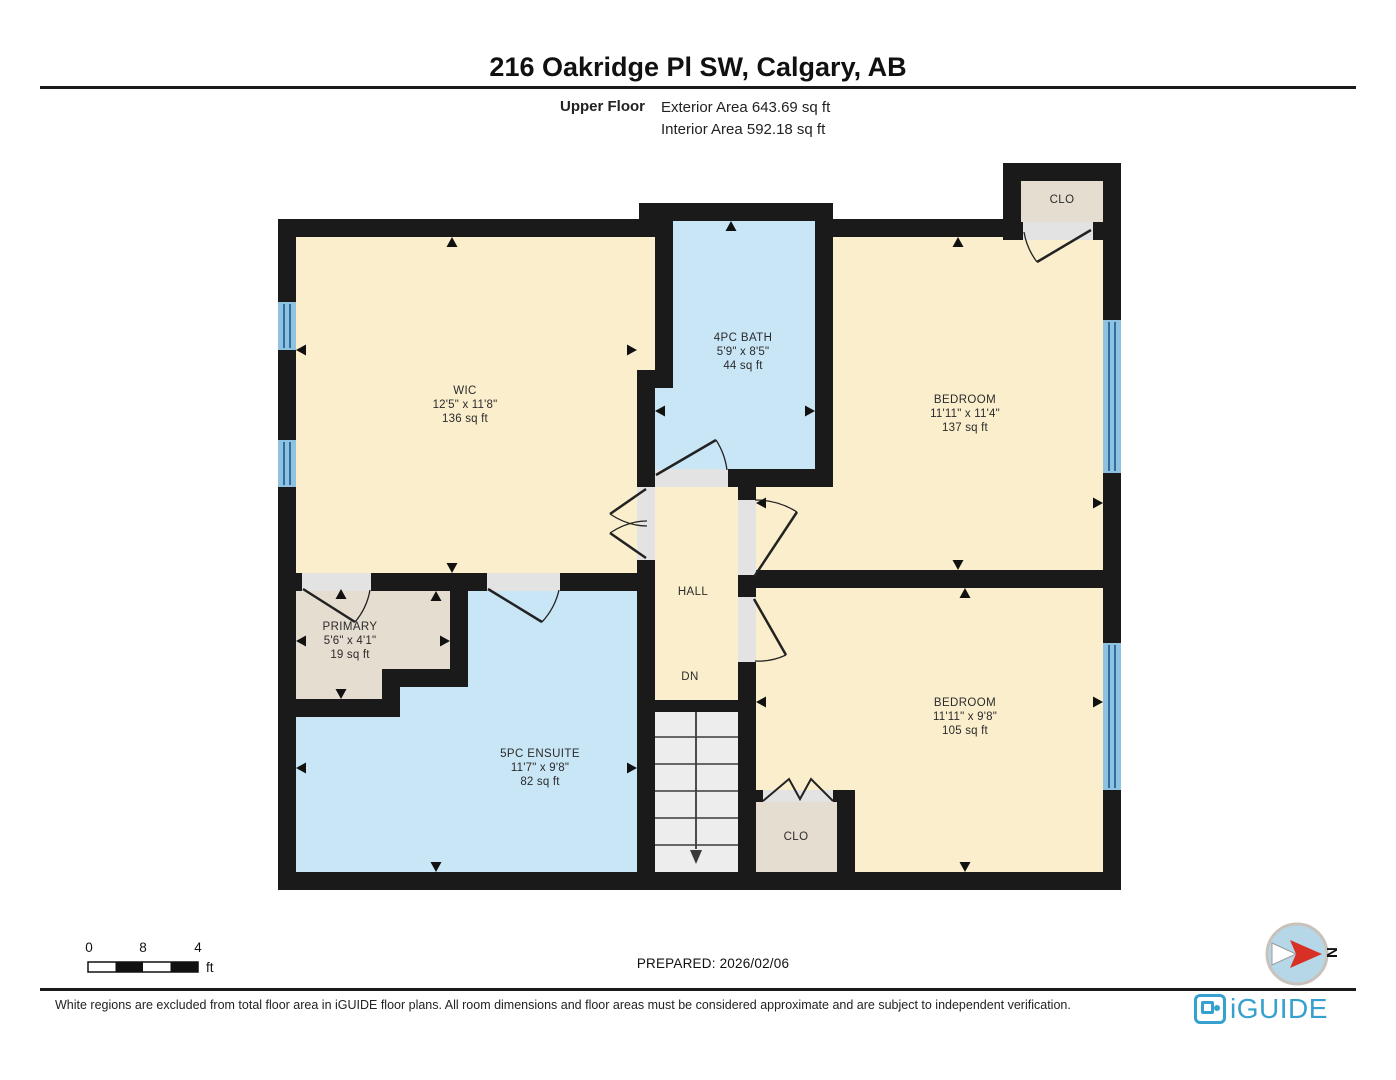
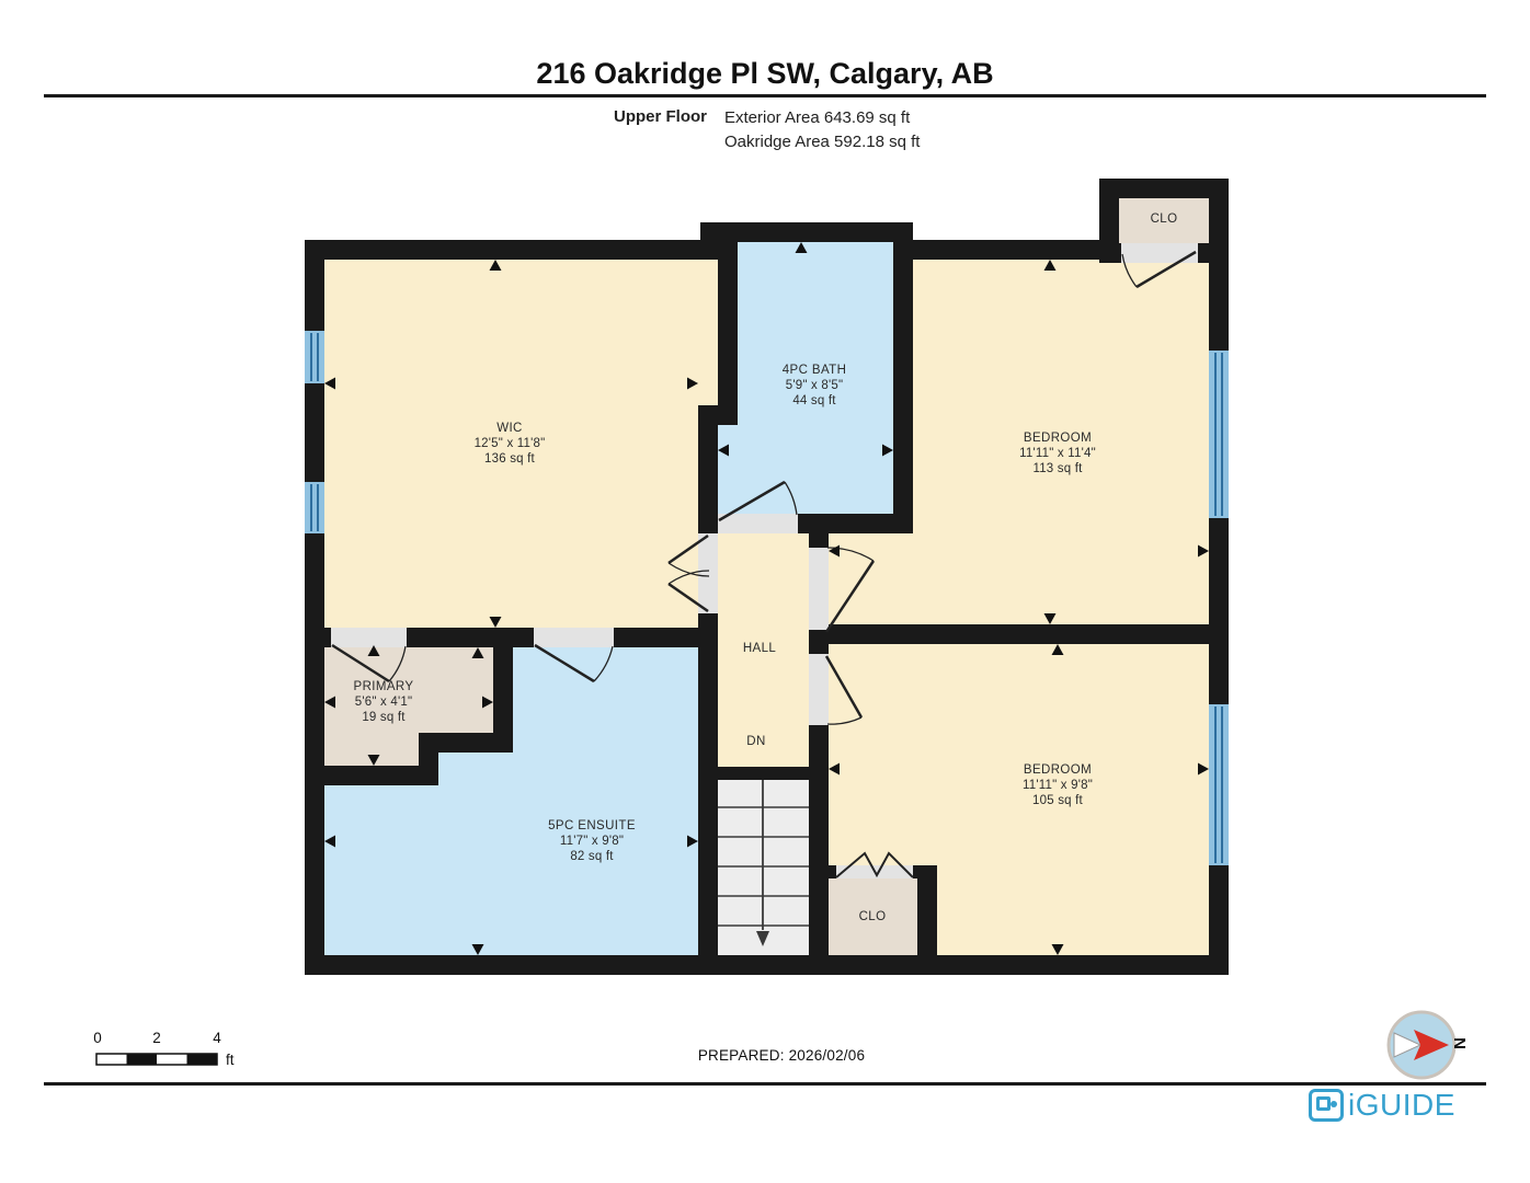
  216 Oakridge Pl SW, Calgary, AB
  Upper Floor
  Exterior Area 643.69 sq ft
- Interior Area 592.18 sq ft
+ Oakridge Area 592.18 sq ft
  WIC
  12'5" x 11'8"
  136 sq ft
  4PC BATH
  5'9" x 8'5"
  44 sq ft
  BEDROOM
  11'11" x 11'4"
- 137 sq ft
+ 113 sq ft
  PRIMARY
  5'6" x 4'1"
  19 sq ft
  5PC ENSUITE
  11'7" x 9'8"
  82 sq ft
  BEDROOM
  11'11" x 9'8"
  105 sq ft
  HALL
  DN
  CLO
  CLO
  0
- 8
+ 2
  4
  ft
  PREPARED: 2026/02/06
- White regions are excluded from total floor area in iGUIDE floor plans. All room dimensions and floor areas must be considered approximate and are subject to independent verification.
  iGUIDE
